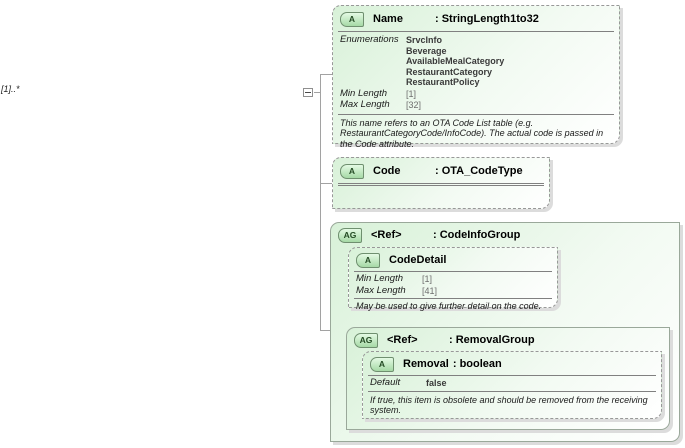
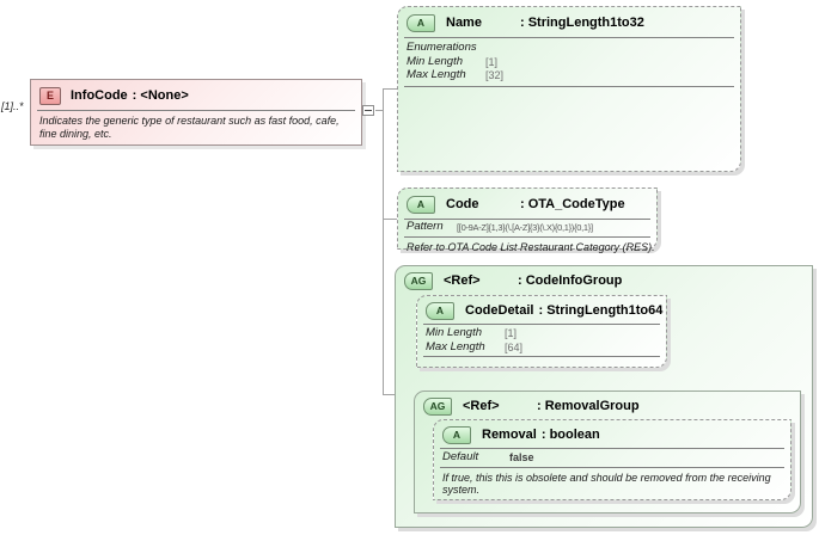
  [1]..*
+ E
+ InfoCode
+ : <None>
+ Indicates the generic type of restaurant such as fast food, cafe, fine dining, etc.
  A
  Name
  : StringLength1to32
  Enumerations
- SrvcInfo
- Beverage
- AvailableMealCategory
- RestaurantCategory
- RestaurantPolicy
  Min Length
  [1]
  Max Length
  [32]
- This name refers to an OTA Code List table (e.g. RestaurantCategoryCode/InfoCode). The actual code is passed in the Code attribute.
  A
  Code
  : OTA_CodeType
+ Pattern
+ [[0-9A-Z]{1,3}(\.[A-Z]{3}(\.X){0,1}){0,1}]
+ Refer to OTA Code List Restaurant Category (RES).
  AG
  <Ref>
  : CodeInfoGroup
  A
  CodeDetail
+ : StringLength1to64
  Min Length
  [1]
  Max Length
- [41]
+ [64]
- May be used to give further detail on the code.
  AG
  <Ref>
  : RemovalGroup
  A
  Removal
  : boolean
  Default
  false
- If true, this item is obsolete and should be removed from the receiving system.
+ If true, this this is obsolete and should be removed from the receiving system.
